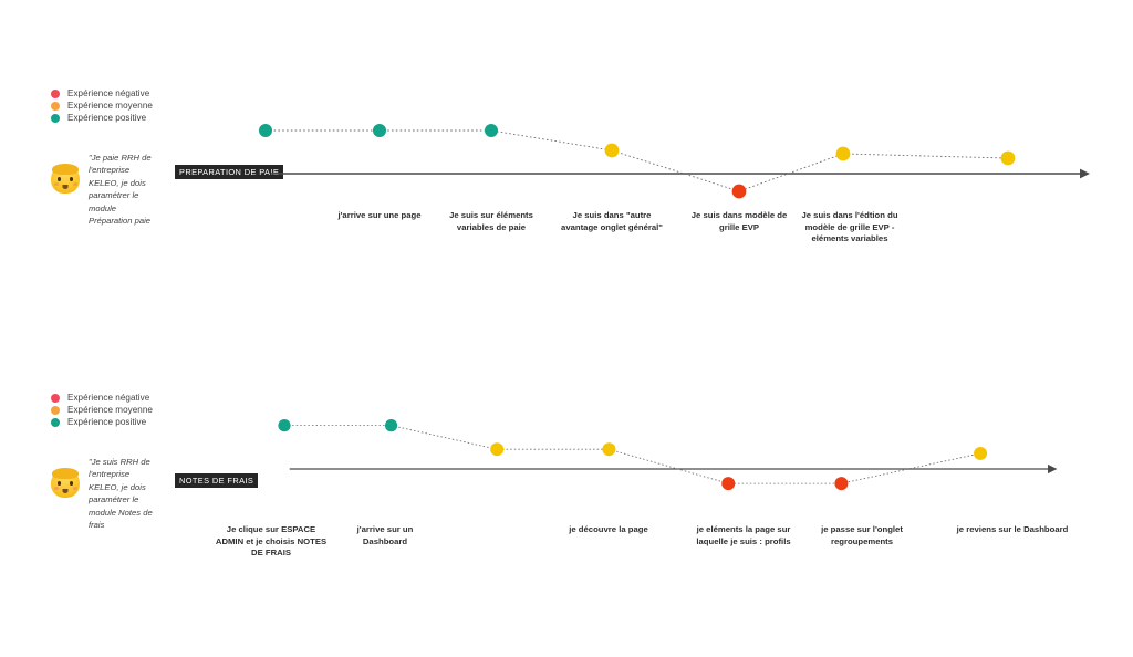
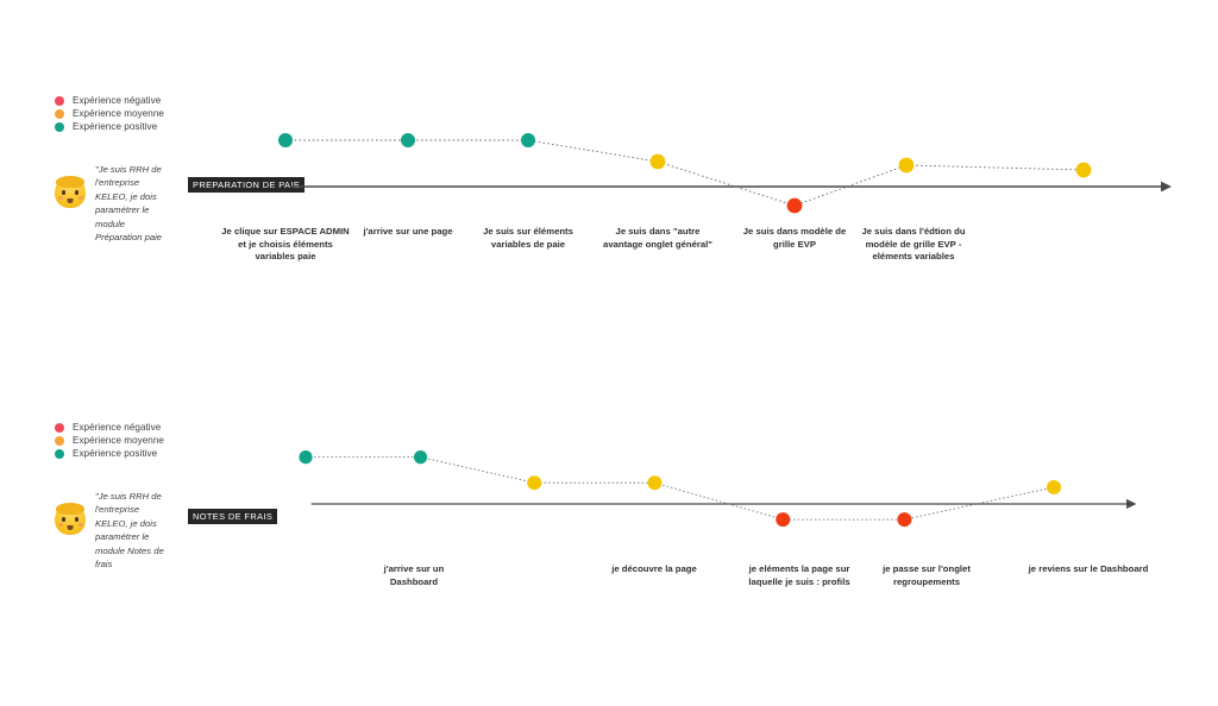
  Expérience négative
  Expérience moyenne
  Expérience positive
- "Je paie RRH de l'entreprise KELEO, je dois paramétrer le module Préparation paie
+ "Je suis RRH de l'entreprise KELEO, je dois paramétrer le module Préparation paie
  PREPARATION DE PAIE
+ Je clique sur ESPACE ADMIN et je choisis éléments variables paie
  j'arrive sur une page
  Je suis sur éléments variables de paie
  Je suis dans "autre avantage onglet général"
  Je suis dans modèle de grille EVP
  Je suis dans l'édtion du modèle de grille EVP - eléments variables
  Expérience négative
  Expérience moyenne
  Expérience positive
  "Je suis RRH de l'entreprise KELEO, je dois paramétrer le module Notes de frais
  NOTES DE FRAIS
- Je clique sur ESPACE ADMIN et je choisis NOTES DE FRAIS
  j'arrive sur un Dashboard
  je découvre la page
  je eléments la page sur laquelle je suis : profils
  je passe sur l'onglet regroupements
  je reviens sur le Dashboard
